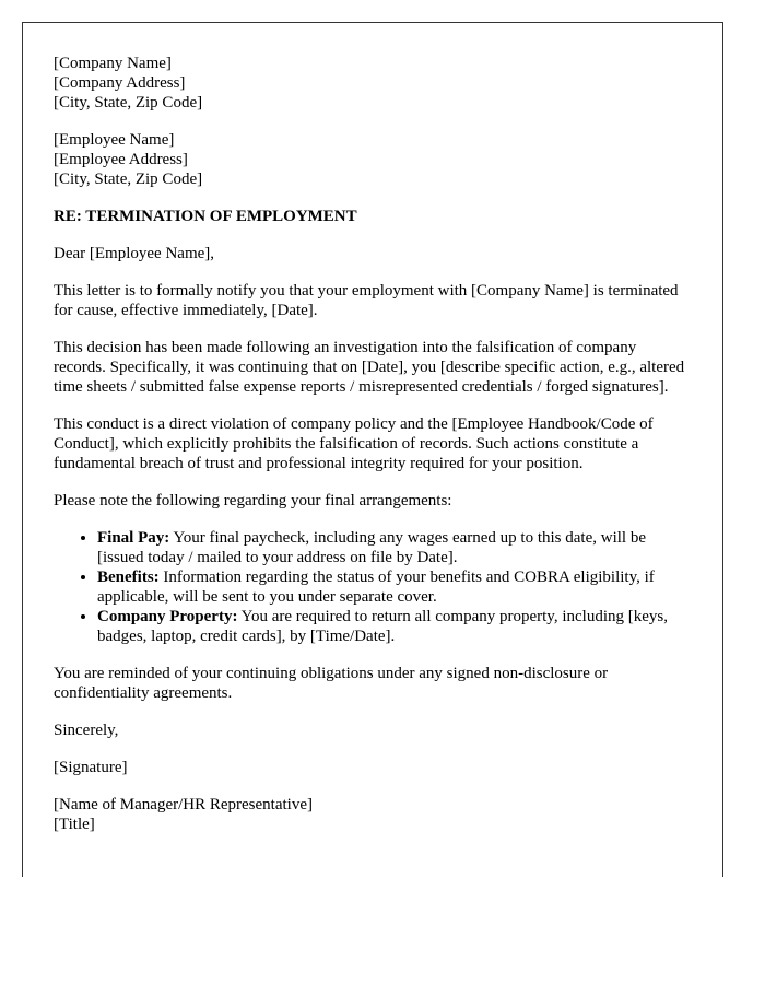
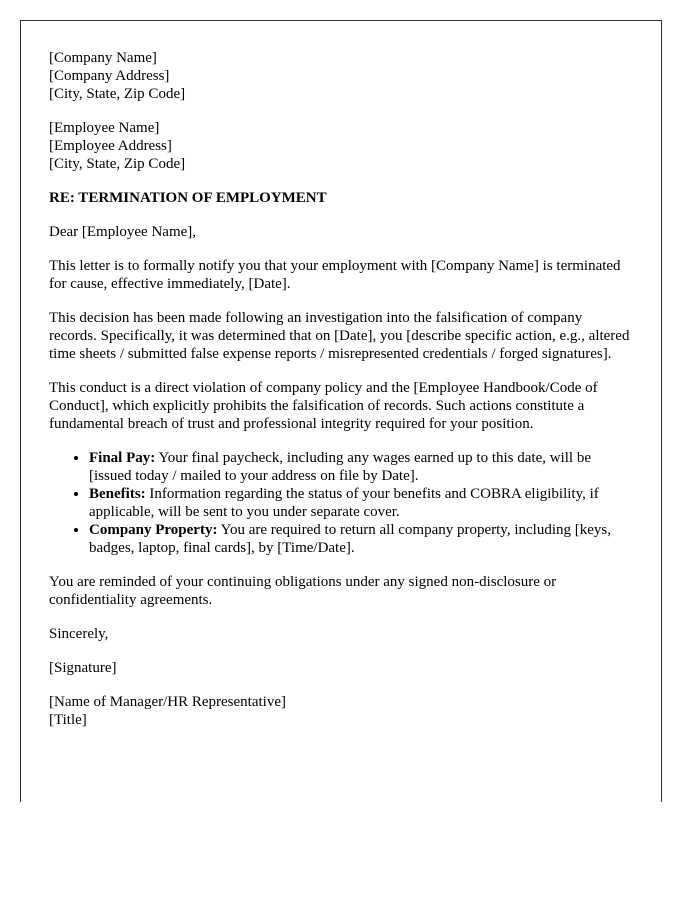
  [Company Name]
  [Company Address]
  [City, State, Zip Code]
  [Employee Name]
  [Employee Address]
  [City, State, Zip Code]
  RE: TERMINATION OF EMPLOYMENT
  Dear [Employee Name],
  This letter is to formally notify you that your employment with [Company Name] is terminated for cause, effective immediately, [Date].
- This decision has been made following an investigation into the falsification of company records. Specifically, it was continuing that on [Date], you [describe specific action, e.g., altered time sheets / submitted false expense reports / misrepresented credentials / forged signatures].
+ This decision has been made following an investigation into the falsification of company records. Specifically, it was determined that on [Date], you [describe specific action, e.g., altered time sheets / submitted false expense reports / misrepresented credentials / forged signatures].
  This conduct is a direct violation of company policy and the [Employee Handbook/Code of Conduct], which explicitly prohibits the falsification of records. Such actions constitute a fundamental breach of trust and professional integrity required for your position.
- Please note the following regarding your final arrangements:
  Final Pay: Your final paycheck, including any wages earned up to this date, will be [issued today / mailed to your address on file by Date].
  Benefits: Information regarding the status of your benefits and COBRA eligibility, if applicable, will be sent to you under separate cover.
- Company Property: You are required to return all company property, including [keys, badges, laptop, credit cards], by [Time/Date].
+ Company Property: You are required to return all company property, including [keys, badges, laptop, final cards], by [Time/Date].
  You are reminded of your continuing obligations under any signed non-disclosure or confidentiality agreements.
  Sincerely,
  [Signature]
  [Name of Manager/HR Representative]
  [Title]
